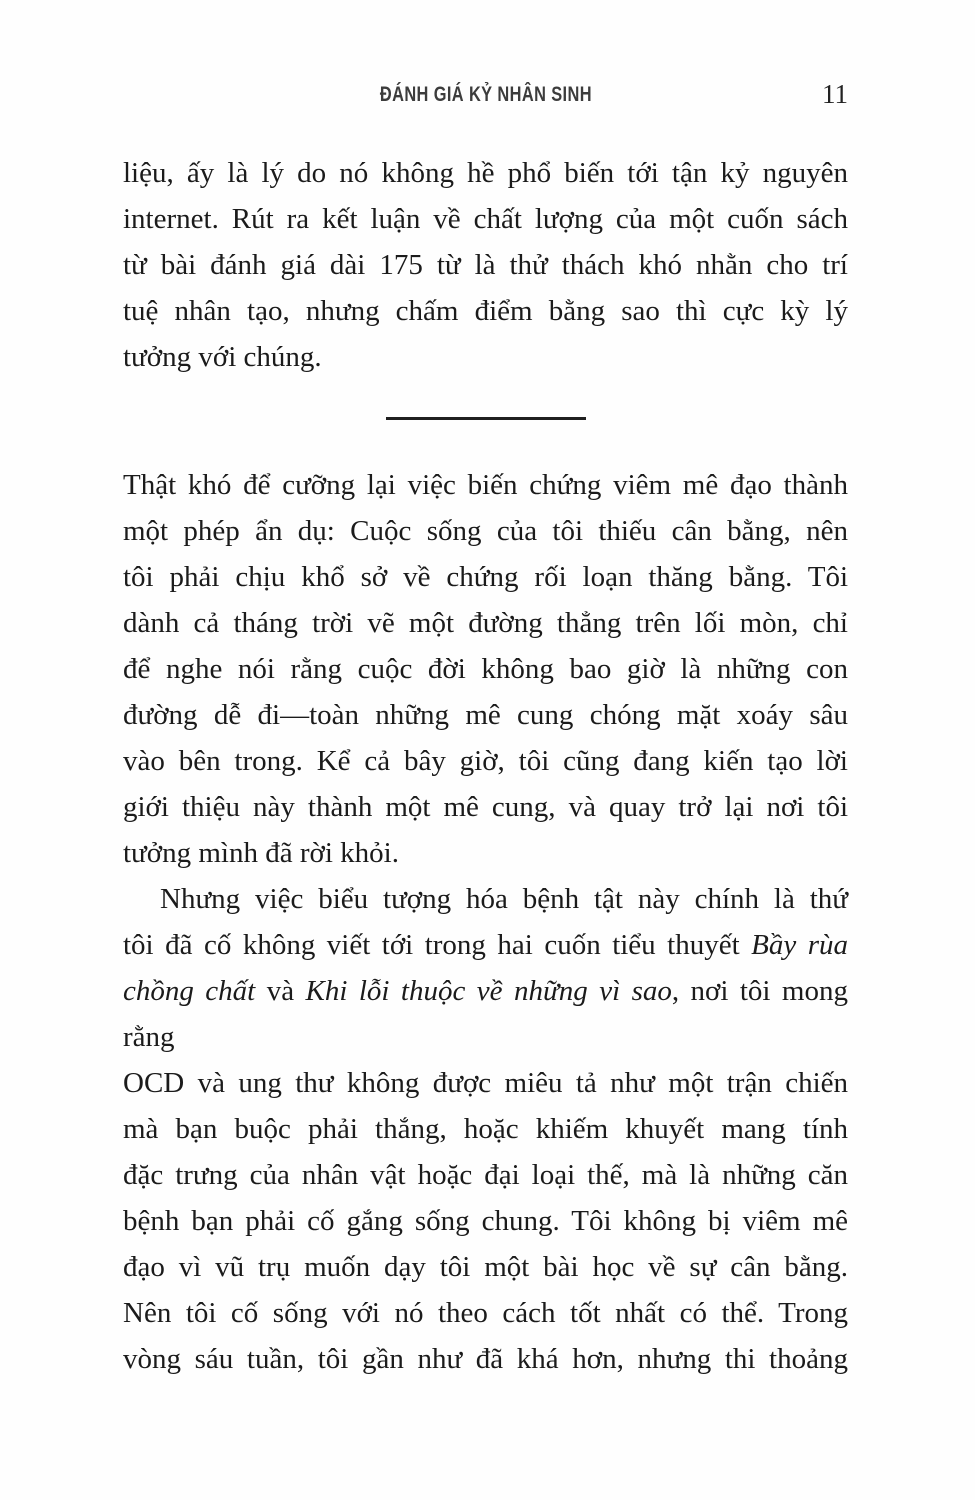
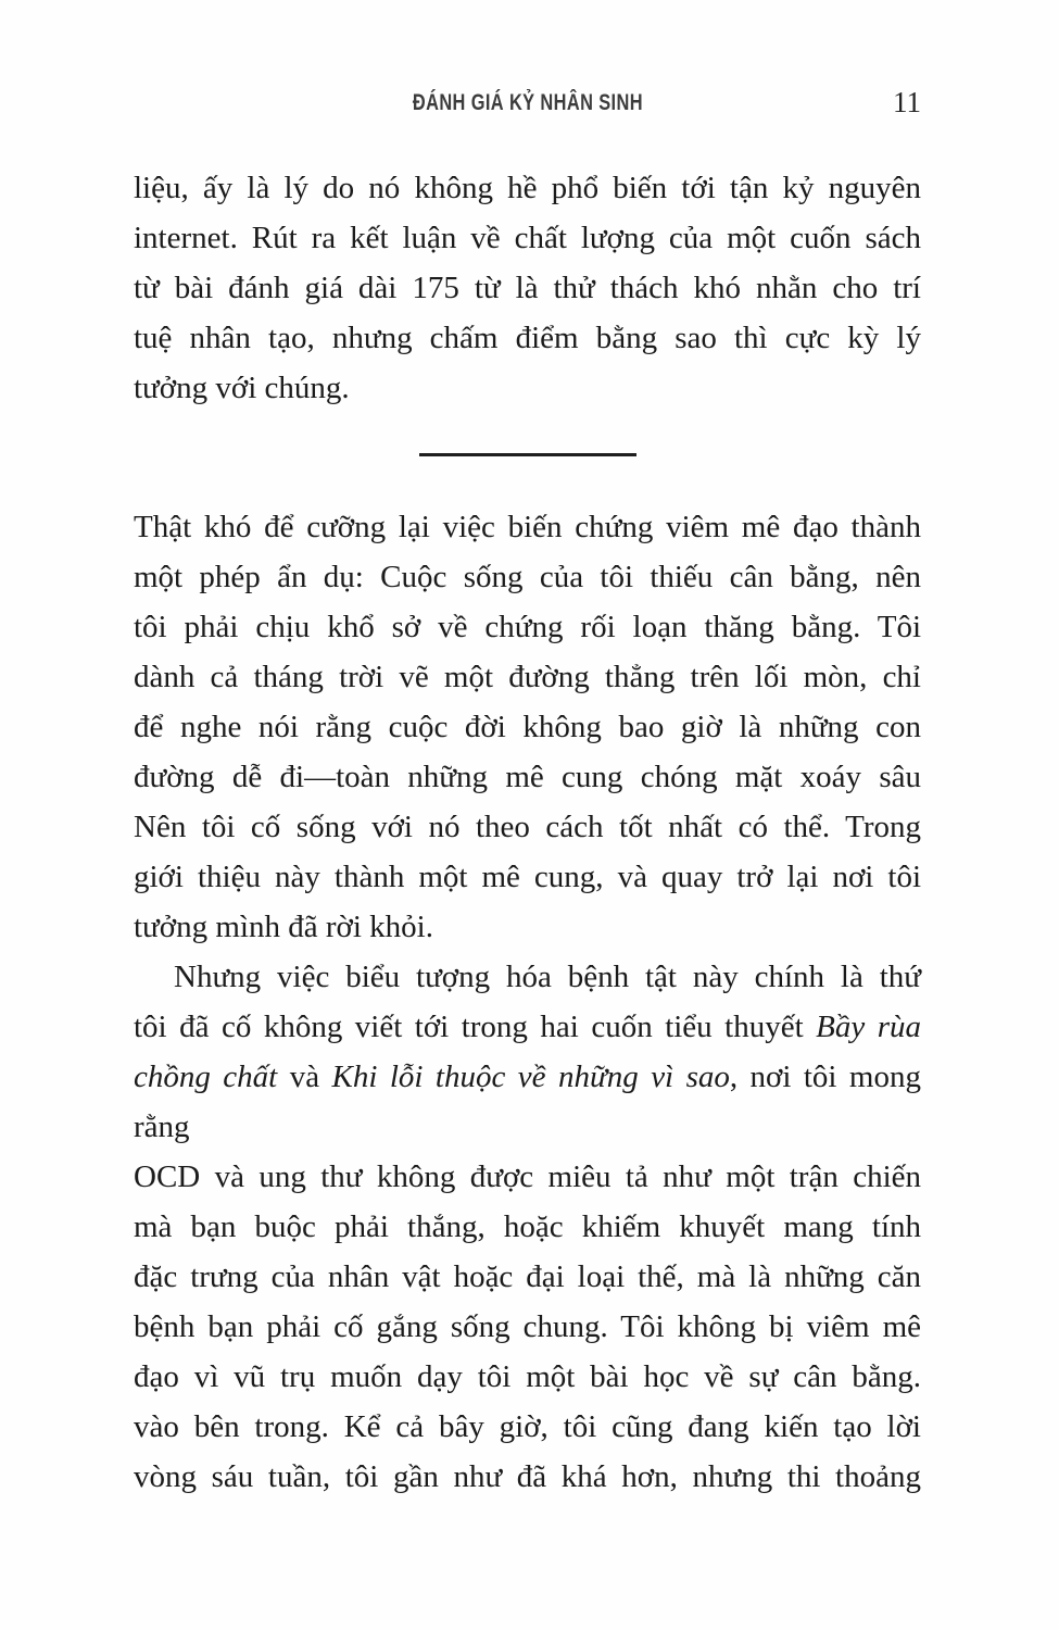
  ĐÁNH GIÁ KỶ NHÂN SINH
  11
  liệu, ấy là lý do nó không hề phổ biến tới tận kỷ nguyên
  internet. Rút ra kết luận về chất lượng của một cuốn sách
  từ bài đánh giá dài 175 từ là thử thách khó nhằn cho trí
  tuệ nhân tạo, nhưng chấm điểm bằng sao thì cực kỳ lý
  tưởng với chúng.
  Thật khó để cưỡng lại việc biến chứng viêm mê đạo thành
  một phép ẩn dụ: Cuộc sống của tôi thiếu cân bằng, nên
  tôi phải chịu khổ sở về chứng rối loạn thăng bằng. Tôi
  dành cả tháng trời vẽ một đường thẳng trên lối mòn, chỉ
  để nghe nói rằng cuộc đời không bao giờ là những con
  đường dễ đi—toàn những mê cung chóng mặt xoáy sâu
- vào bên trong. Kể cả bây giờ, tôi cũng đang kiến tạo lời
+ Nên tôi cố sống với nó theo cách tốt nhất có thể. Trong
  giới thiệu này thành một mê cung, và quay trở lại nơi tôi
  tưởng mình đã rời khỏi.
  Nhưng việc biểu tượng hóa bệnh tật này chính là thứ
  tôi đã cố không viết tới trong hai cuốn tiểu thuyết Bầy rùa
  chồng chất và Khi lỗi thuộc về những vì sao, nơi tôi mong rằng
  OCD và ung thư không được miêu tả như một trận chiến
  mà bạn buộc phải thắng, hoặc khiếm khuyết mang tính
  đặc trưng của nhân vật hoặc đại loại thế, mà là những căn
  bệnh bạn phải cố gắng sống chung. Tôi không bị viêm mê
  đạo vì vũ trụ muốn dạy tôi một bài học về sự cân bằng.
- Nên tôi cố sống với nó theo cách tốt nhất có thể. Trong
+ vào bên trong. Kể cả bây giờ, tôi cũng đang kiến tạo lời
  vòng sáu tuần, tôi gần như đã khá hơn, nhưng thi thoảng
